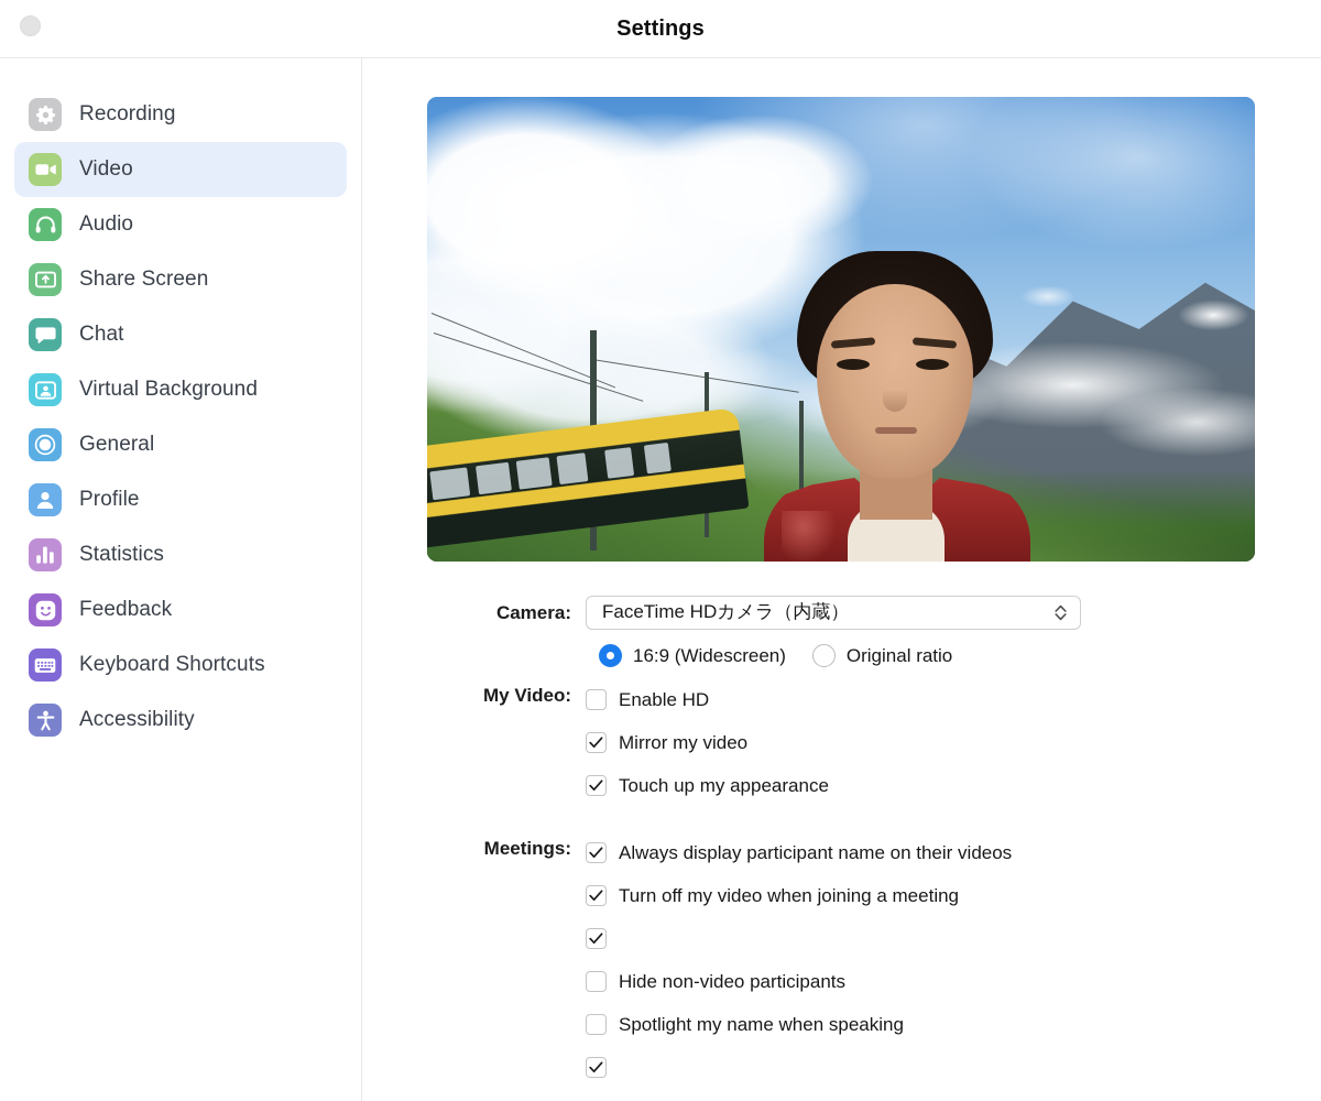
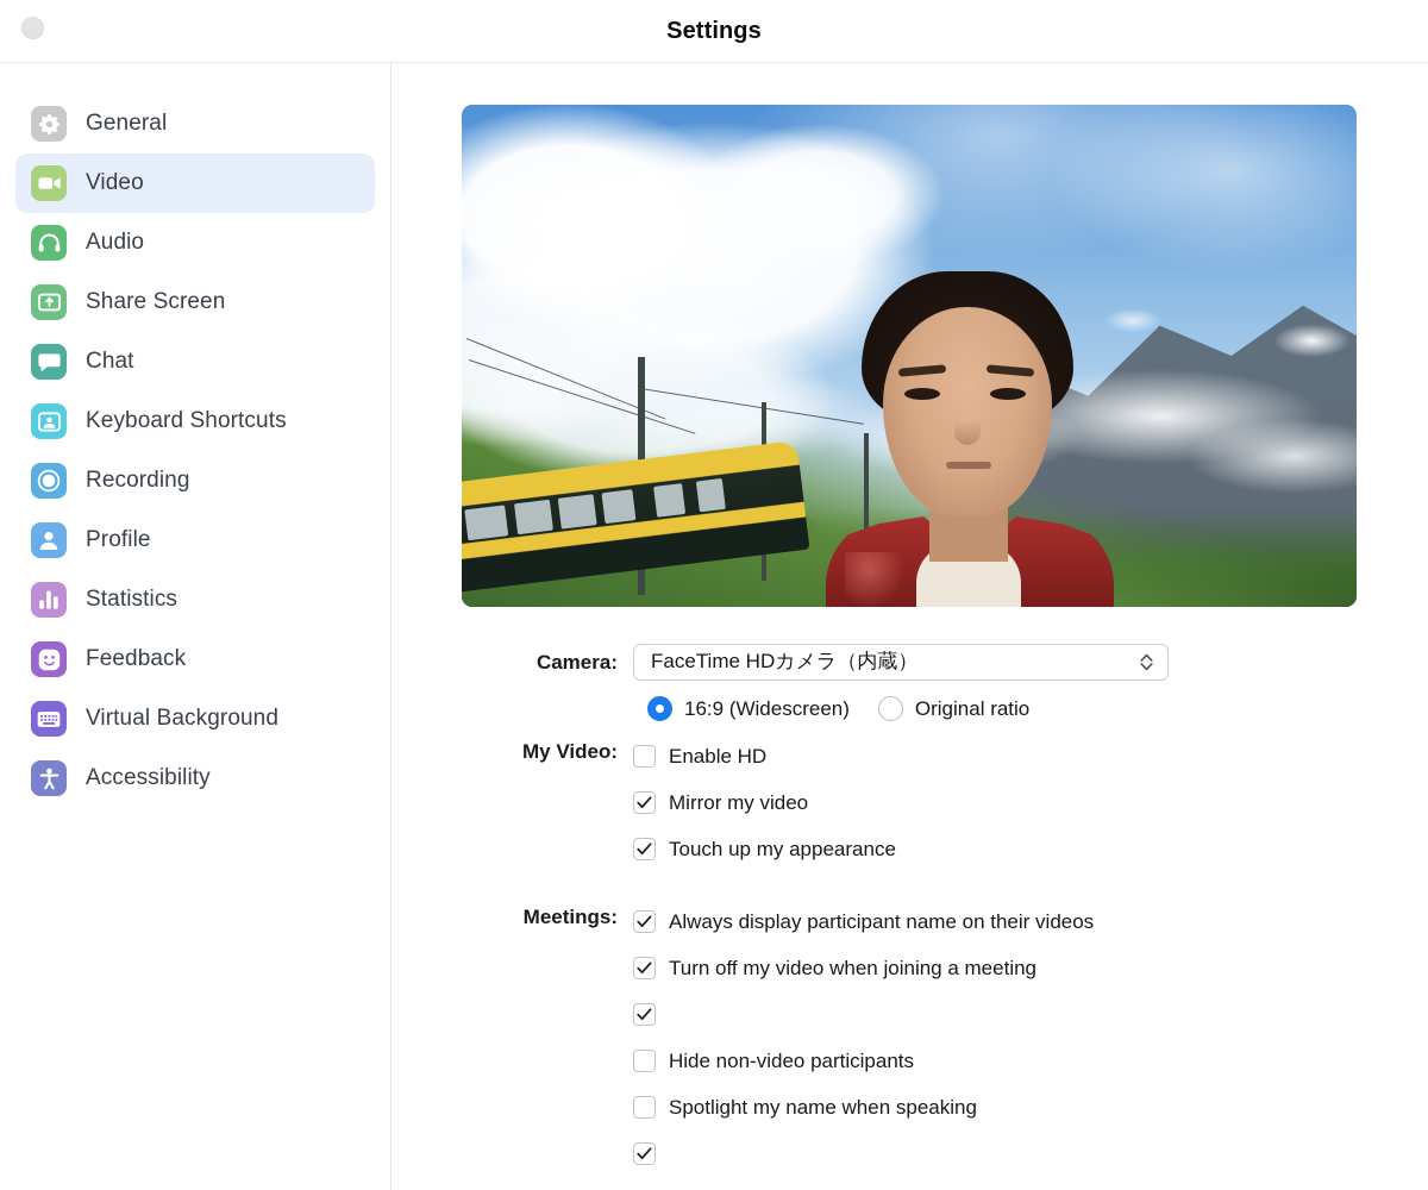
  Settings
- Recording
+ General
  Video
  Audio
  Share Screen
  Chat
- Virtual Background
+ Keyboard Shortcuts
- General
+ Recording
  Profile
  Statistics
  Feedback
- Keyboard Shortcuts
+ Virtual Background
  Accessibility
  Camera:
  FaceTime HDカメラ（内蔵）
  16:9 (Widescreen)
  Original ratio
  My Video:
  Enable HD
  Mirror my video
  Touch up my appearance
  Meetings:
  Always display participant name on their videos
  Turn off my video when joining a meeting
  Hide non-video participants
  Spotlight my name when speaking
